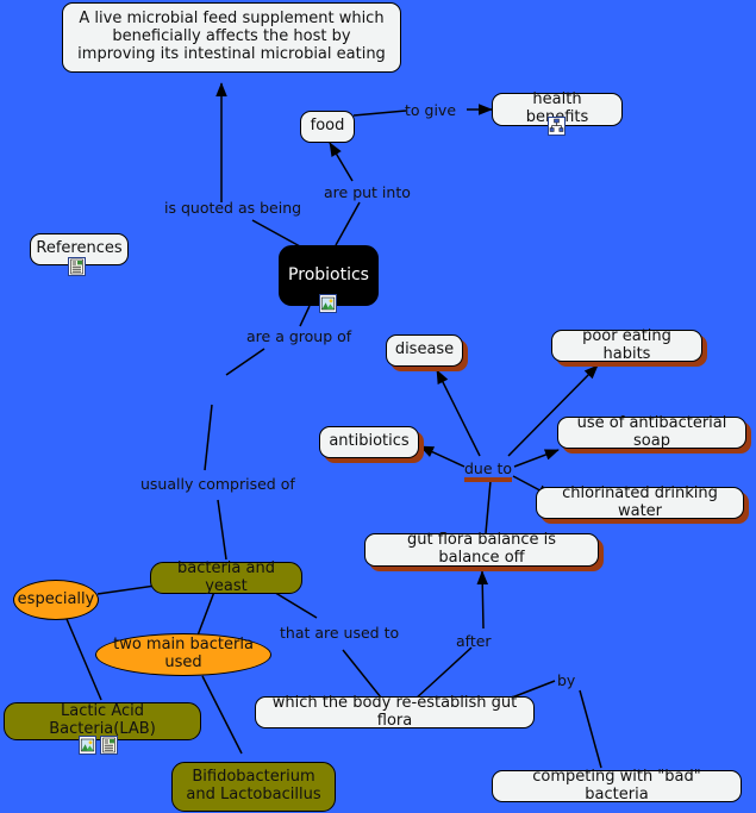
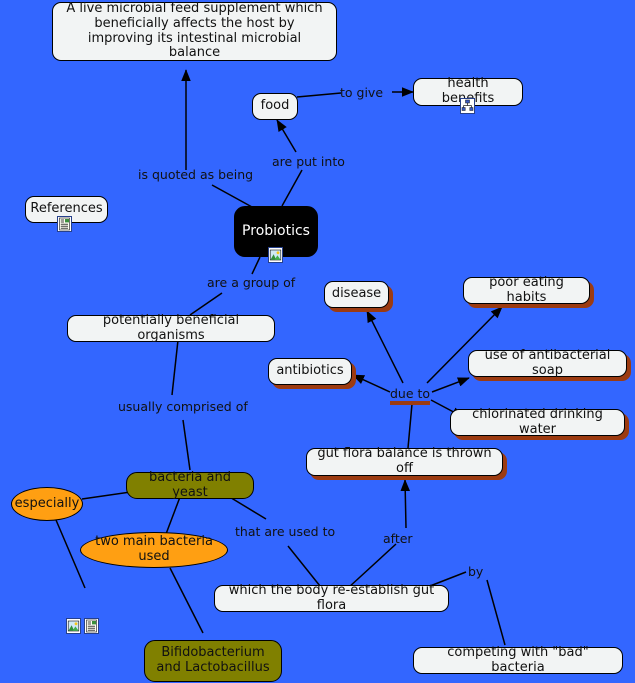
- A live microbial feed supplement which beneficially affects the host by improving its intestinal microbial eating
+ A live microbial feed supplement which beneficially affects the host by improving its intestinal microbial balance
  food
  health befits
  References
  Probiotics
+ potentially beneficial organisms
  disease
  poor eating habits
  antibiotics
  use of antibacterial soap
  chlorinated drinking water
- gut flora balance is balance off
+ gut flora balance is thrown off
  bacteria and yeast
  especially
  two main bacteria used
- Lactic Acid Bacteria(LAB)
  Bifidobacterium and Lactobacillus
  which the body re-establish gut flora
  competing with "bad" bacteria
  is quoted as being
  are put into
  to give
  are a group of
  due to
  usually comprised of
  that are used to
  after
  by
